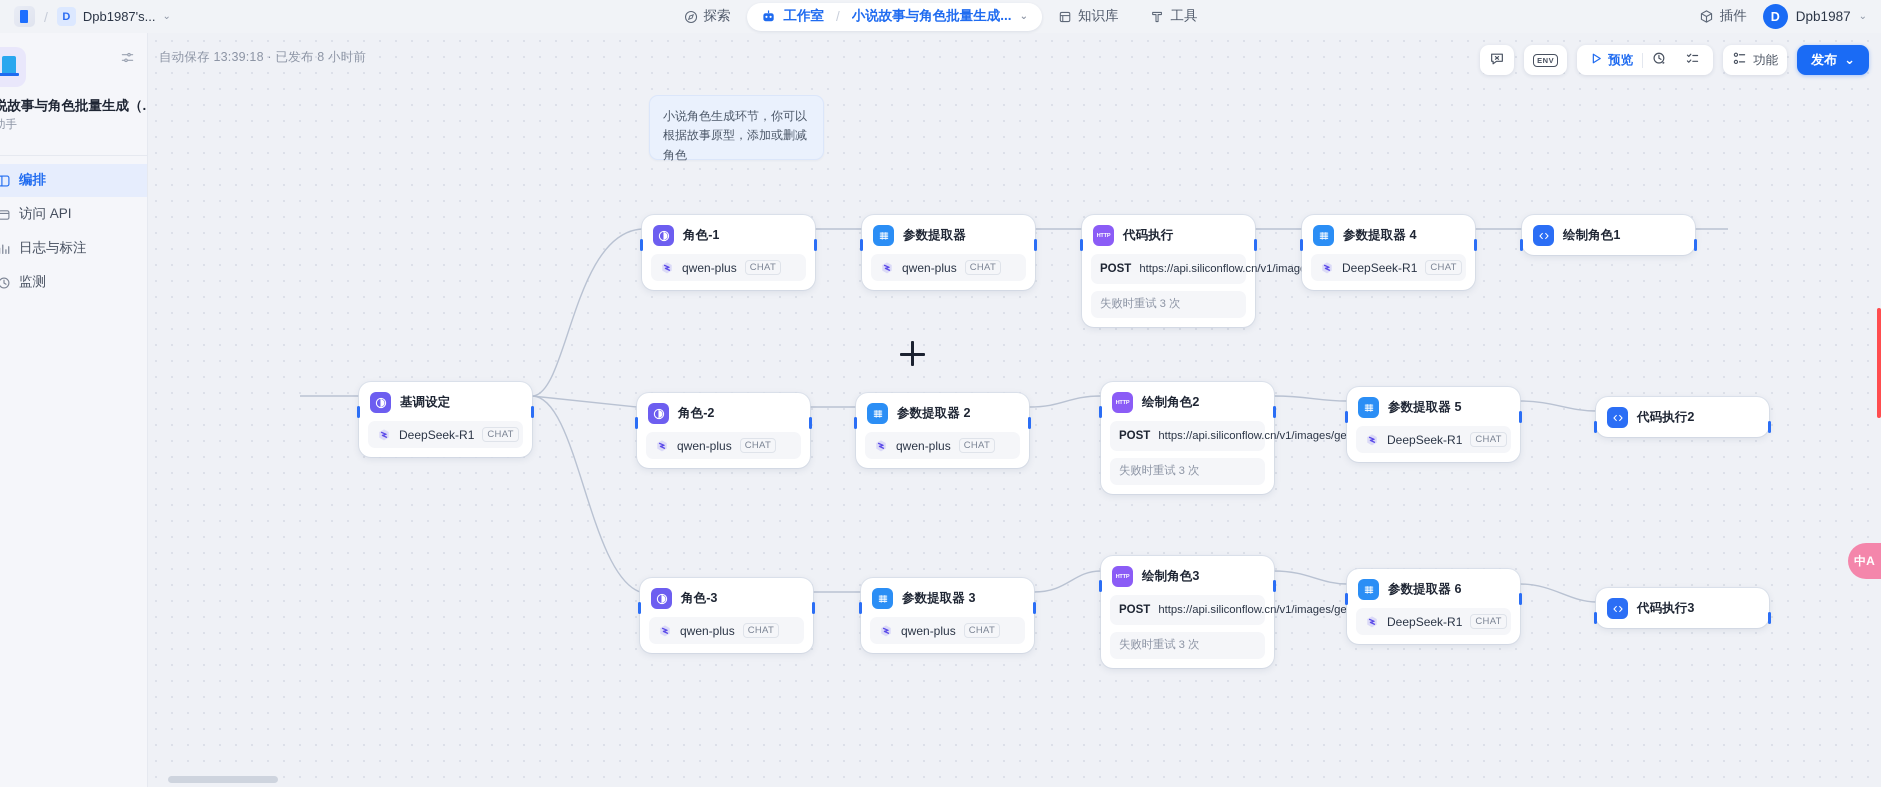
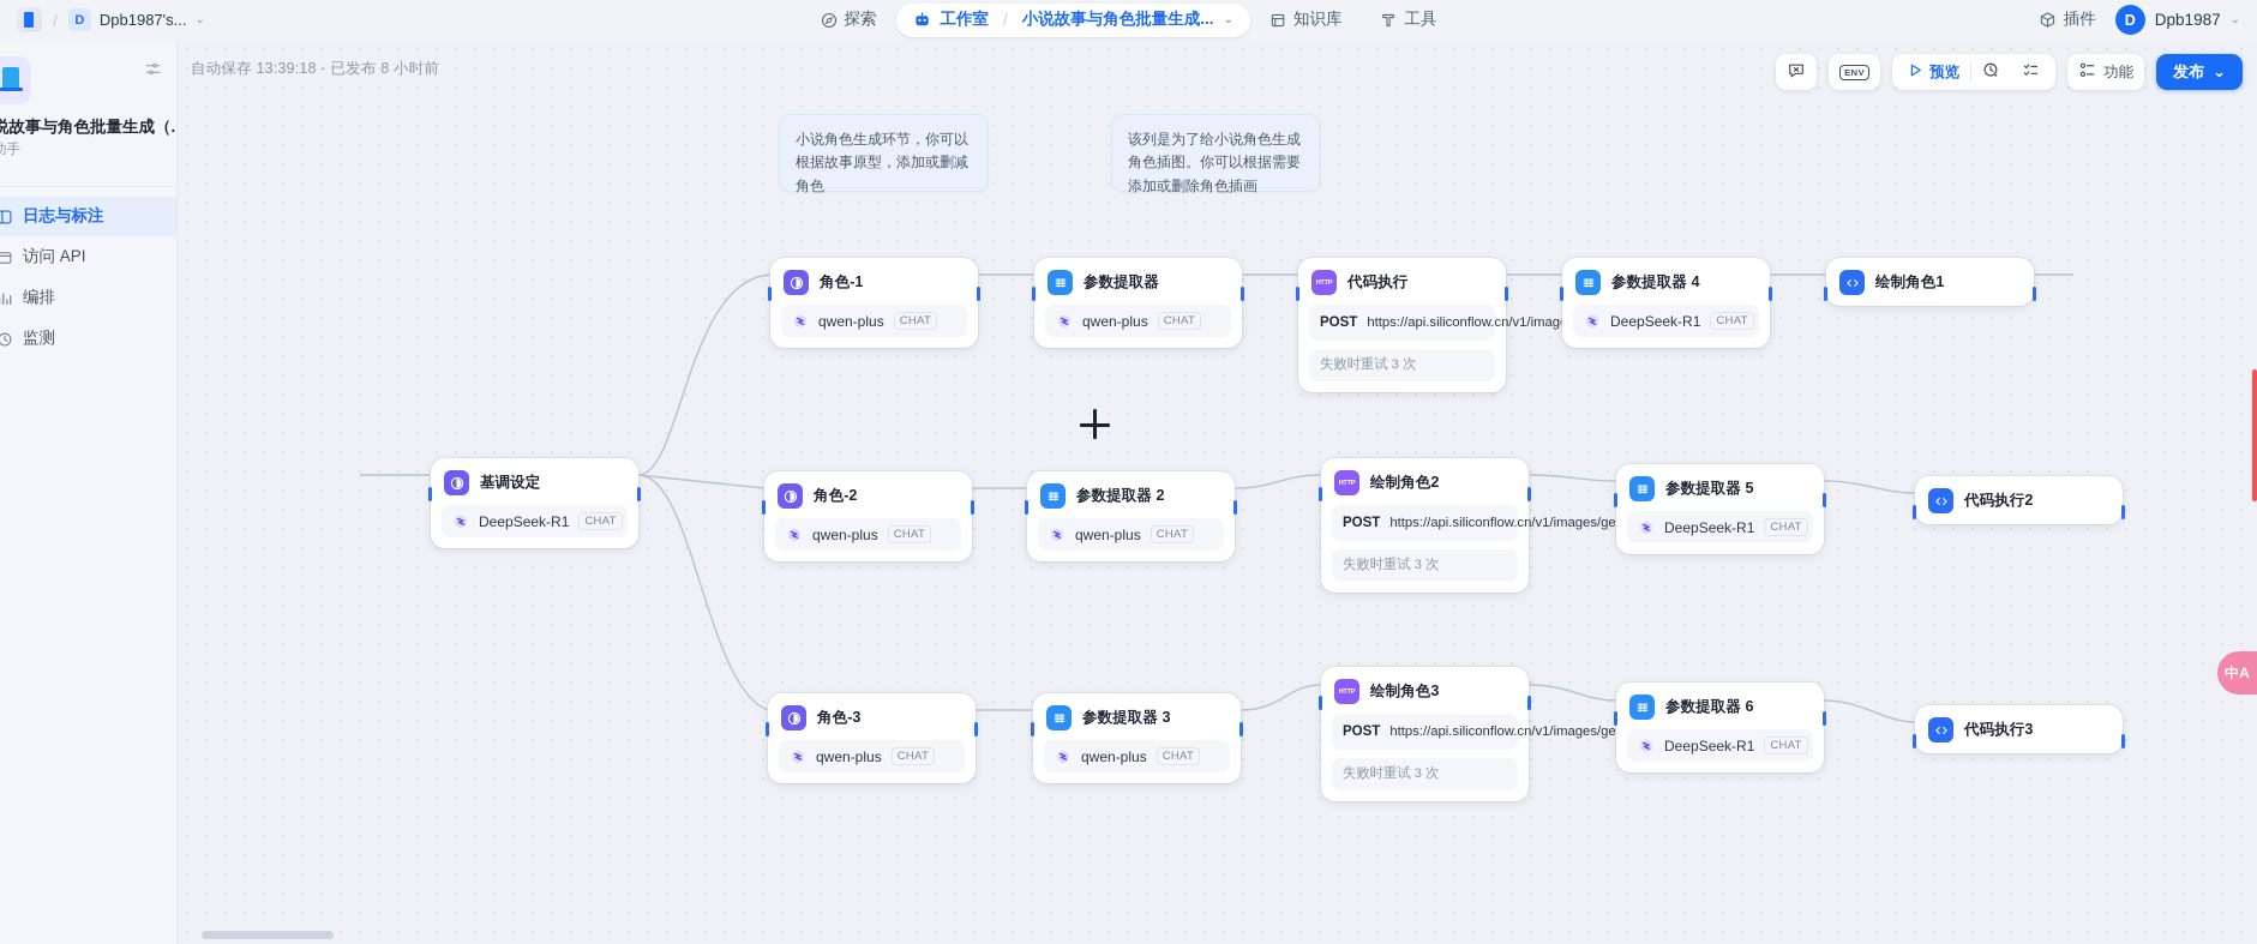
  /
  D
  Dpb1987's...
  ⌄
  探索
  工作室
  /
  小说故事与角色批量生成...
  ⌄
  知识库
  工具
  插件
  D
  Dpb1987
  ⌄
  说故事与角色批量生成（.
- 编排
+ 日志与标注
  访问 API
- 日志与标注
+ 编排
  监测
  自动保存 13:39:18 · 已发布 8 小时前
  ENV
  预览
  功能
  发布
  ⌄
  小说角色生成环节，你可以根据故事原型，添加或删减角色
+ 该列是为了给小说角色生成角色插图。你可以根据需要添加或删除角色插画
  基调设定
  DeepSeek-R1
  CHAT
  角色-1
  qwen-plus
  CHAT
  参数提取器
  qwen-plus
  CHAT
  代码执行
  POST
  https://api.siliconflow.cn/v1/imag
  失败时重试 3 次
  参数提取器 4
  DeepSeek-R1
  CHAT
  绘制角色1
  角色-2
  qwen-plus
  CHAT
  参数提取器 2
  qwen-plus
  CHAT
  绘制角色2
  POST
  https://api.siliconflow.cn/v1/images/ge
  失败时重试 3 次
  参数提取器 5
  DeepSeek-R1
  CHAT
  代码执行2
  角色-3
  qwen-plus
  CHAT
  参数提取器 3
  qwen-plus
  CHAT
  绘制角色3
  POST
  https://api.siliconflow.cn/v1/images/ge
  失败时重试 3 次
  参数提取器 6
  DeepSeek-R1
  CHAT
  代码执行3
  中A
